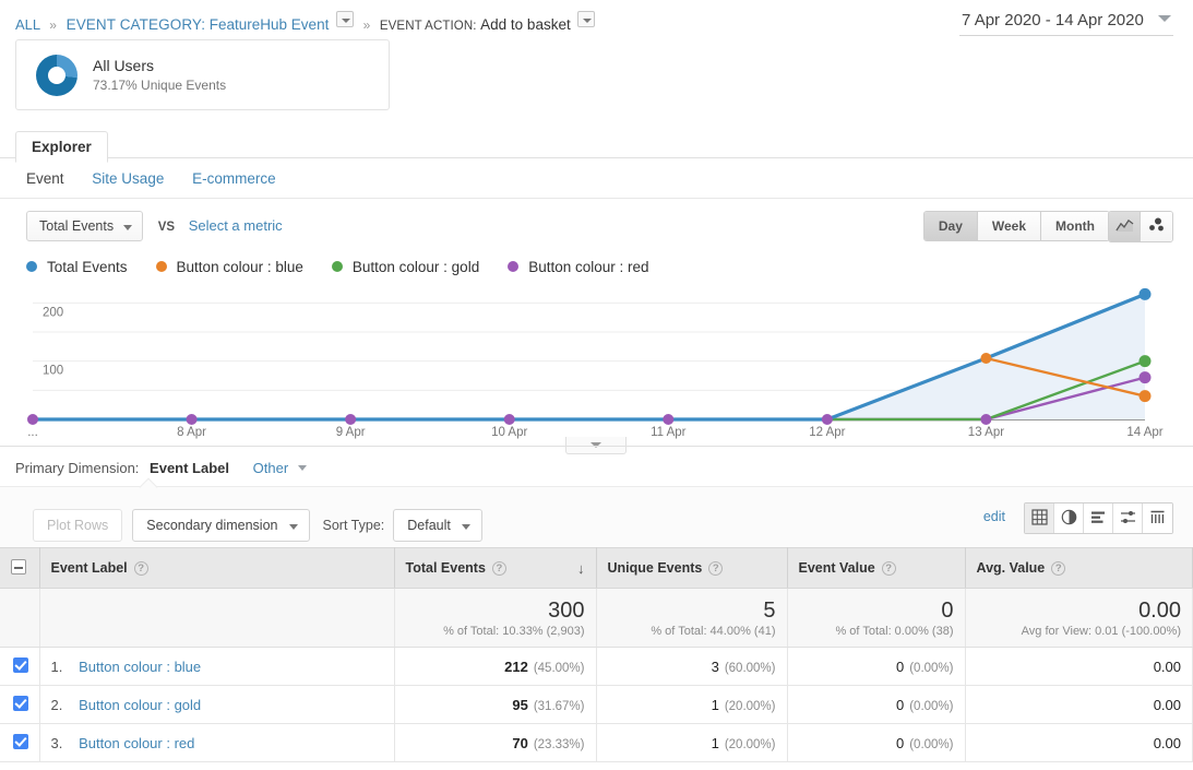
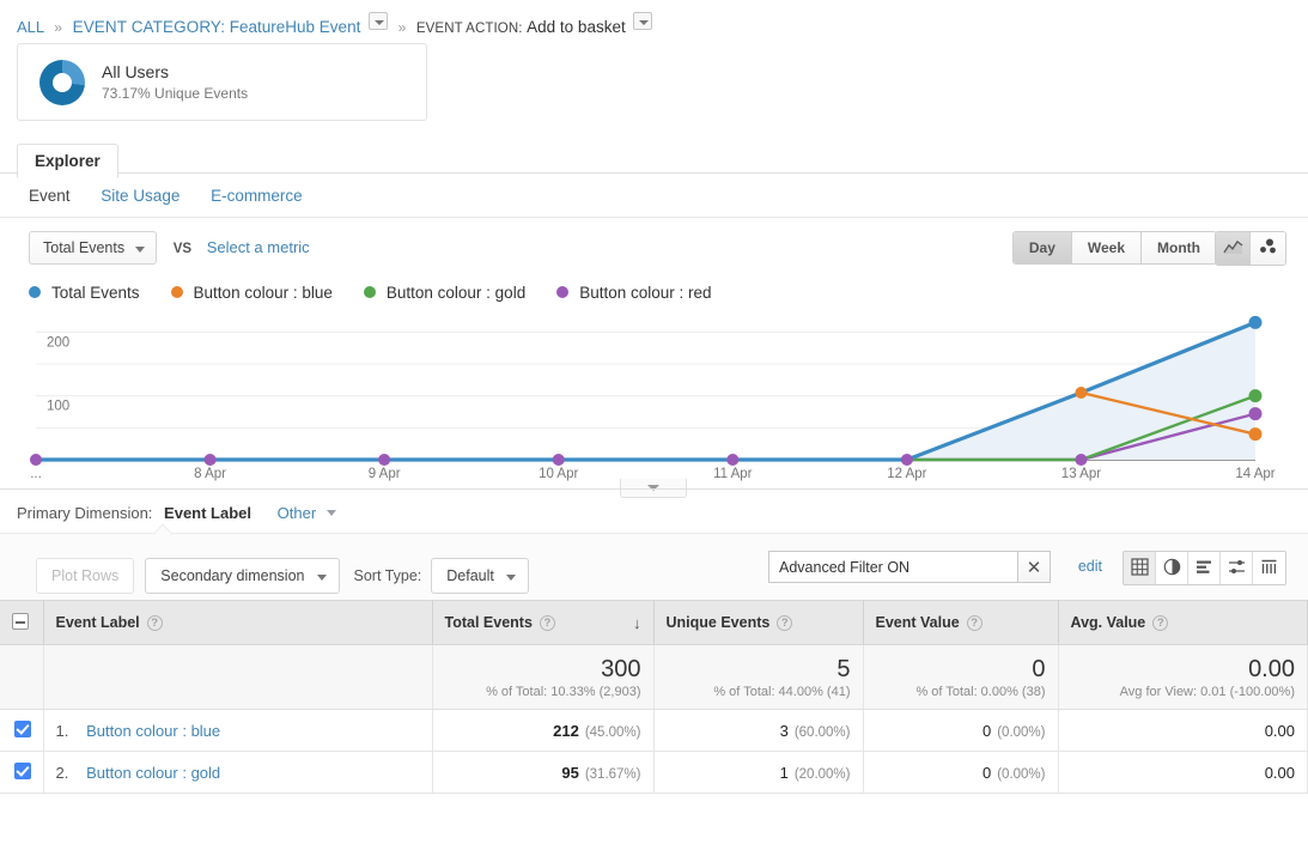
  ALL » EVENT CATEGORY: FeatureHub Event » EVENT ACTION: Add to basket
- 7 Apr 2020 - 14 Apr 2020
  All Users
  73.17% Unique Events
  Explorer
  Event Site Usage E-commerce
  Total Events VS Select a metric
  Day
  Week
  Month
  Total Events
  Button colour : blue
  Button colour : gold
  Button colour : red
  100
  200
  ...
  8 Apr
  9 Apr
  10 Apr
  11 Apr
  12 Apr
  13 Apr
  14 Apr
  Primary Dimension: Event Label Other
  Plot Rows
  Secondary dimension
  Sort Type:
  Default
+ Advanced Filter ON
+ ✕
  edit
  	Event Label ?	Total Events ? ↓	Unique Events ?	Event Value ?	Avg. Value ?
  		300 % of Total: 10.33% (2,903)	5 % of Total: 44.00% (41)	0 % of Total: 0.00% (38)	0.00 Avg for View: 0.01 (-100.00%)
  	1. Button colour : blue	212 (45.00%)	3 (60.00%)	0 (0.00%)	0.00
  	2. Button colour : gold	95 (31.67%)	1 (20.00%)	0 (0.00%)	0.00
- 	3. Button colour : red	70 (23.33%)	1 (20.00%)	0 (0.00%)	0.00
